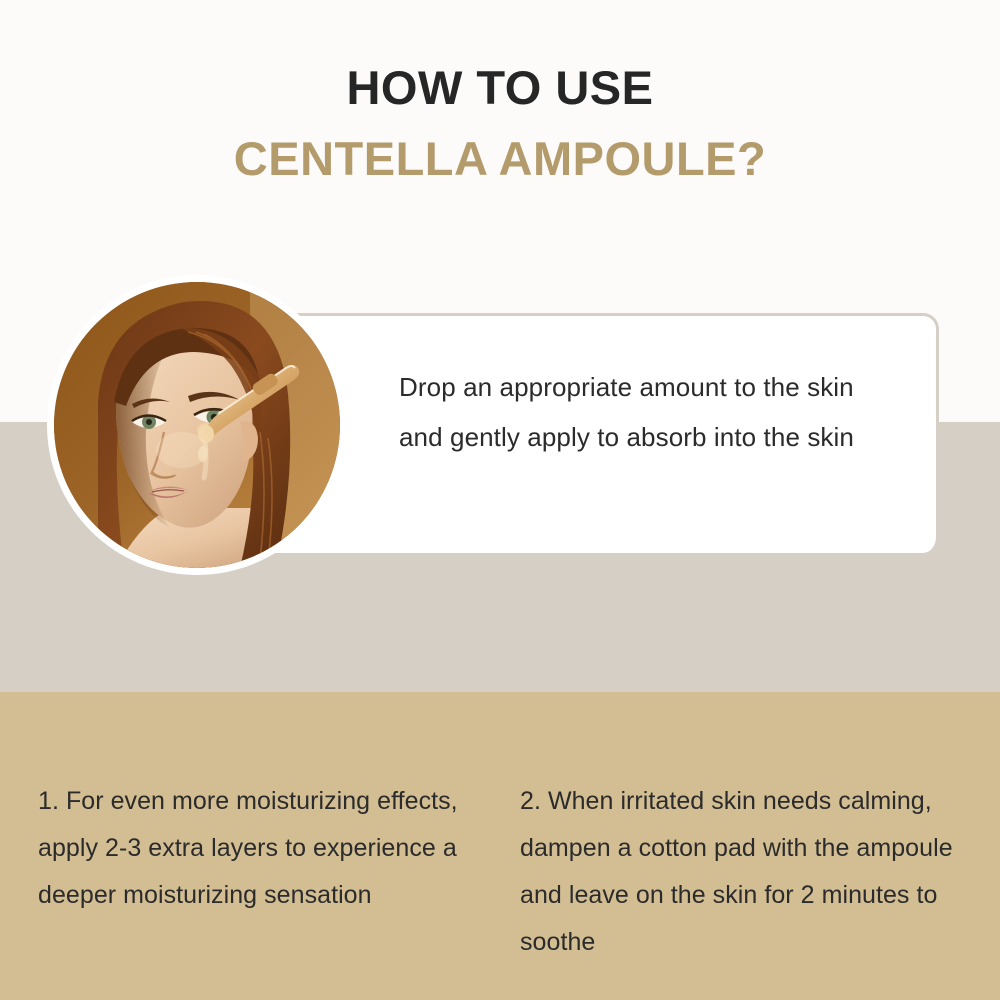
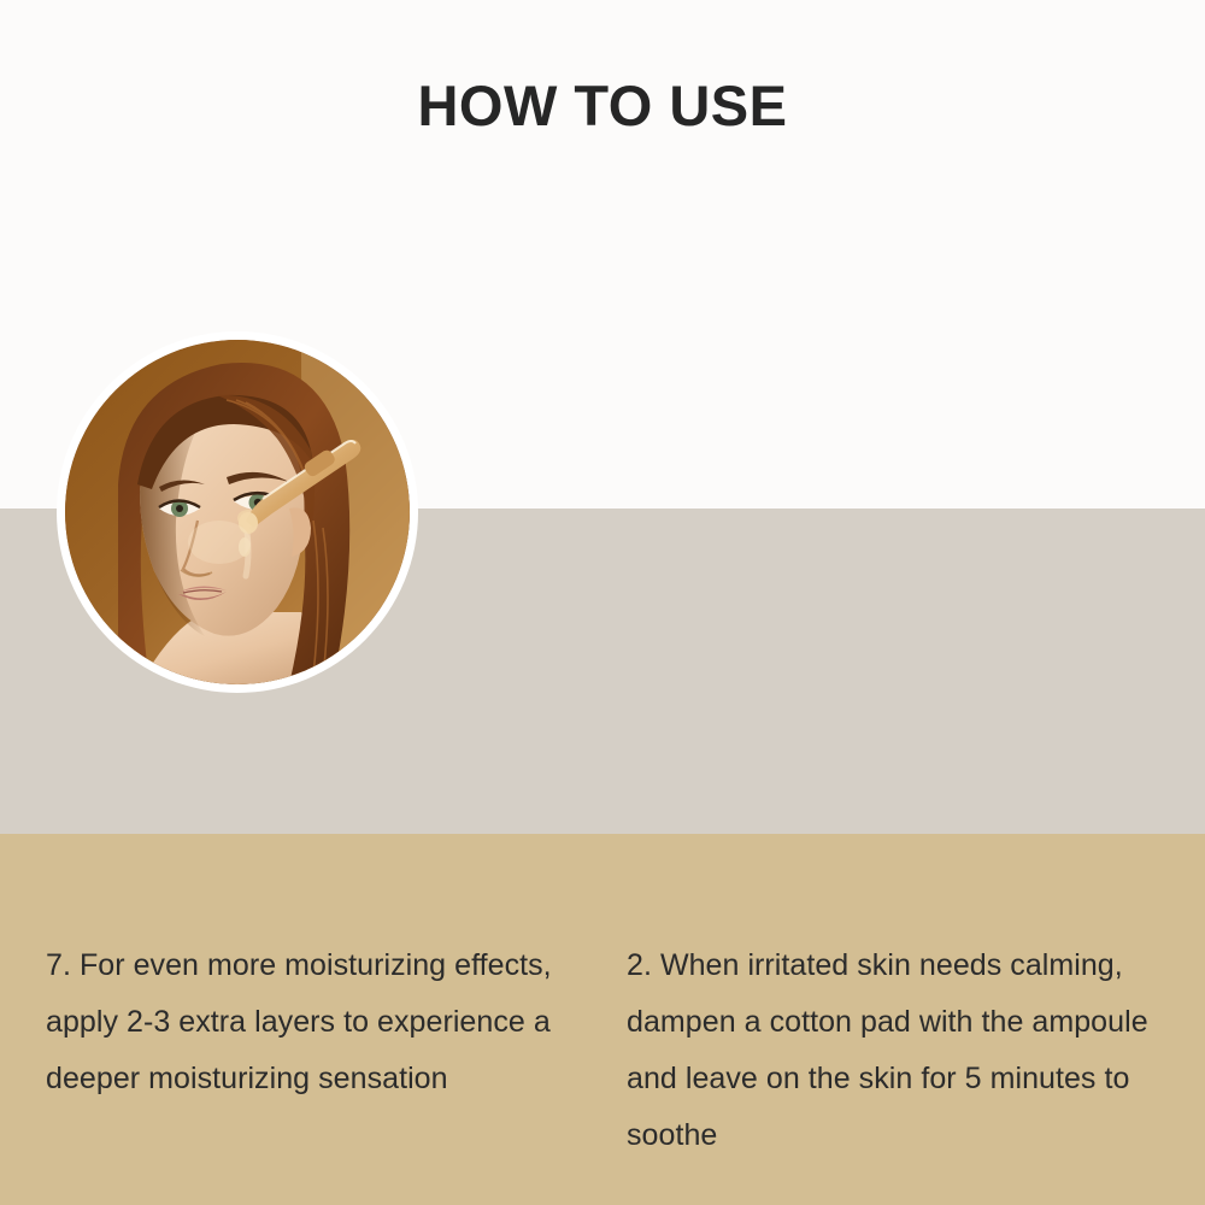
  HOW TO USE
- CENTELLA AMPOULE?
- Drop an appropriate amount to the skin and gently apply to absorb into the skin
- 1. For even more moisturizing effects, apply 2-3 extra layers to experience a deeper moisturizing sensation
+ 7. For even more moisturizing effects, apply 2-3 extra layers to experience a deeper moisturizing sensation
- 2. When irritated skin needs calming, dampen a cotton pad with the ampoule and leave on the skin for 2 minutes to soothe
+ 2. When irritated skin needs calming, dampen a cotton pad with the ampoule and leave on the skin for 5 minutes to soothe
